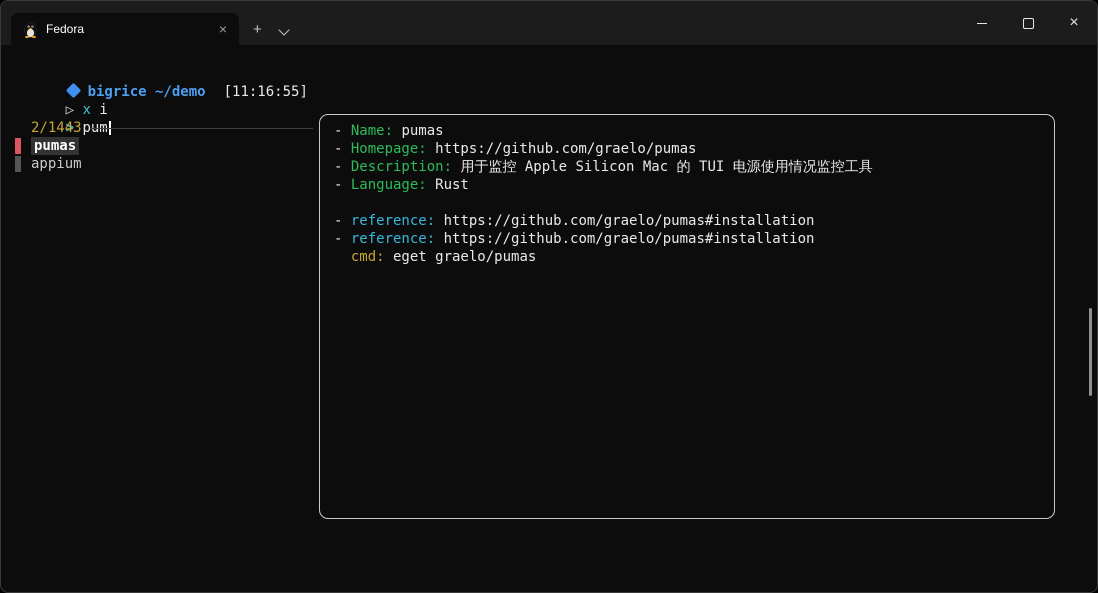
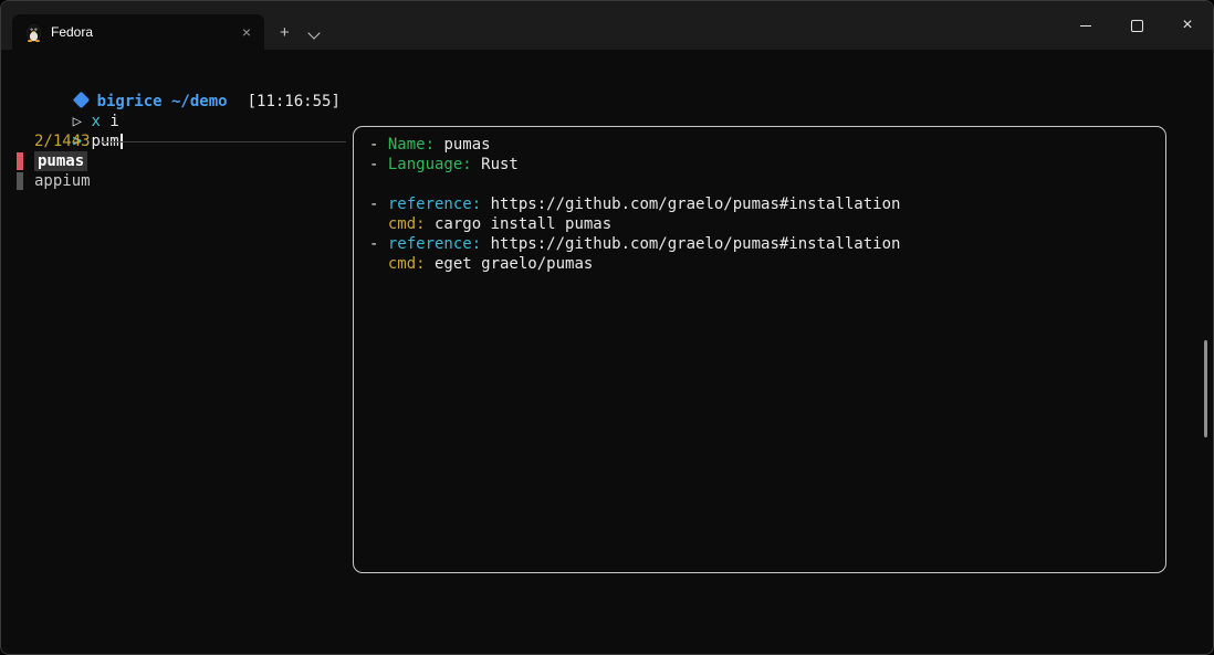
  Fedora
  ×
  +
  ×
  bigrice ~/demo [11:16:55]
  ▷ x i
  > pum
  2/1443
  pumas
  appium
  - Name: pumas
- - Homepage: https://github.com/graelo/pumas
- - Description: 用于监控 Apple Silicon Mac 的 TUI 电源使用情况监控工具
  - Language: Rust
  - reference: https://github.com/graelo/pumas#installation
+ cmd: cargo install pumas
  - reference: https://github.com/graelo/pumas#installation
  cmd: eget graelo/pumas
